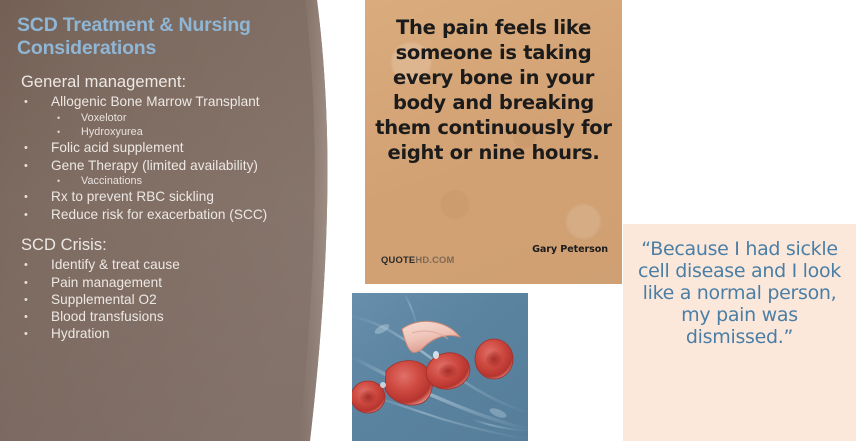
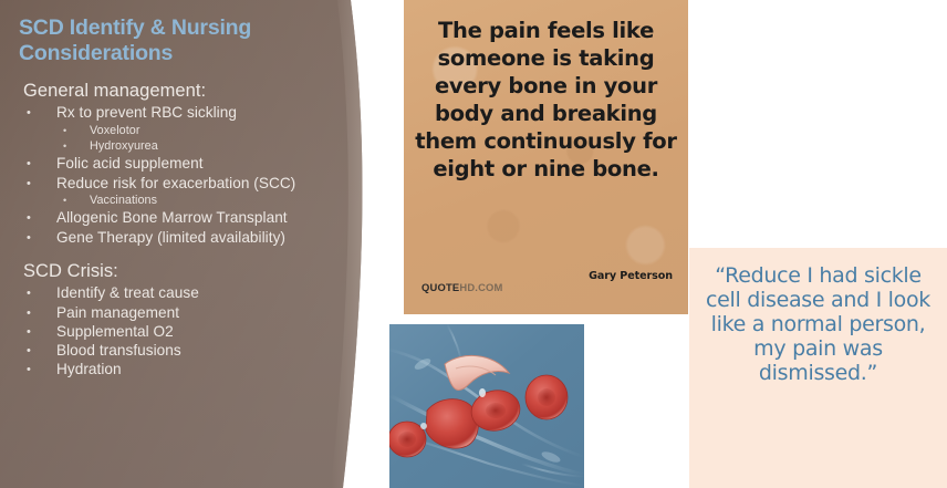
- SCD Treatment & Nursing Considerations
+ SCD Identify & Nursing Considerations
  General management:
  •
- Allogenic Bone Marrow Transplant
+ Rx to prevent RBC sickling
  •
  Voxelotor
  •
  Hydroxyurea
  •
  Folic acid supplement
  •
- Gene Therapy (limited availability)
+ Reduce risk for exacerbation (SCC)
  •
  Vaccinations
  •
- Rx to prevent RBC sickling
+ Allogenic Bone Marrow Transplant
  •
- Reduce risk for exacerbation (SCC)
+ Gene Therapy (limited availability)
  SCD Crisis:
  •
  Identify & treat cause
  •
  Pain management
  •
  Supplemental O2
  •
  Blood transfusions
  •
  Hydration
- The pain feels like someone is taking every bone in your body and breaking them continuously for eight or nine hours.
+ The pain feels like someone is taking every bone in your body and breaking them continuously for eight or nine bone.
  Gary Peterson
  QUOTEHD.COM
- “Because I had sickle cell disease and I look like a normal person, my pain was dismissed.”
+ “Reduce I had sickle cell disease and I look like a normal person, my pain was dismissed.”
